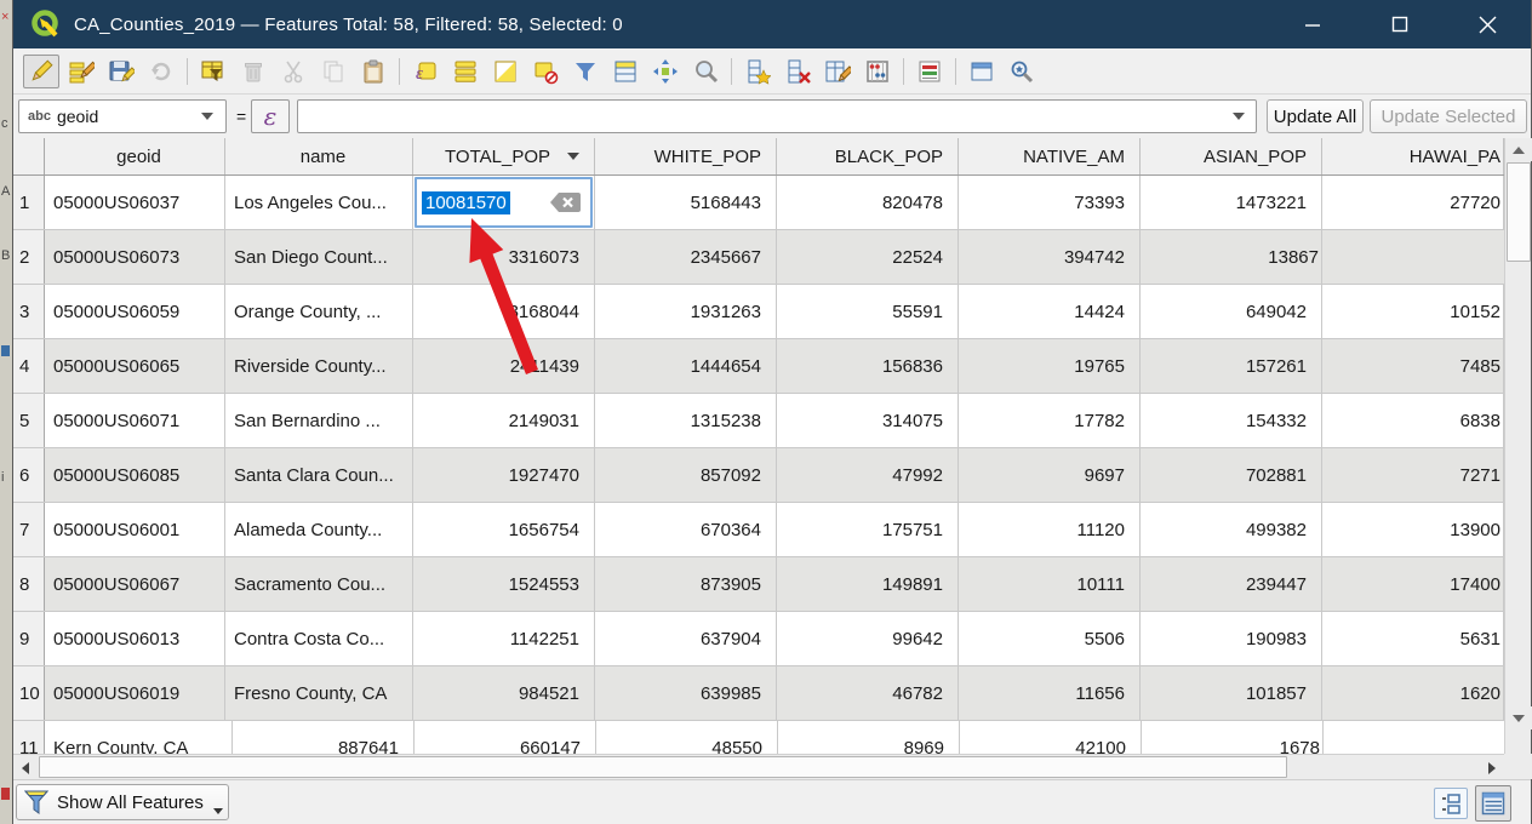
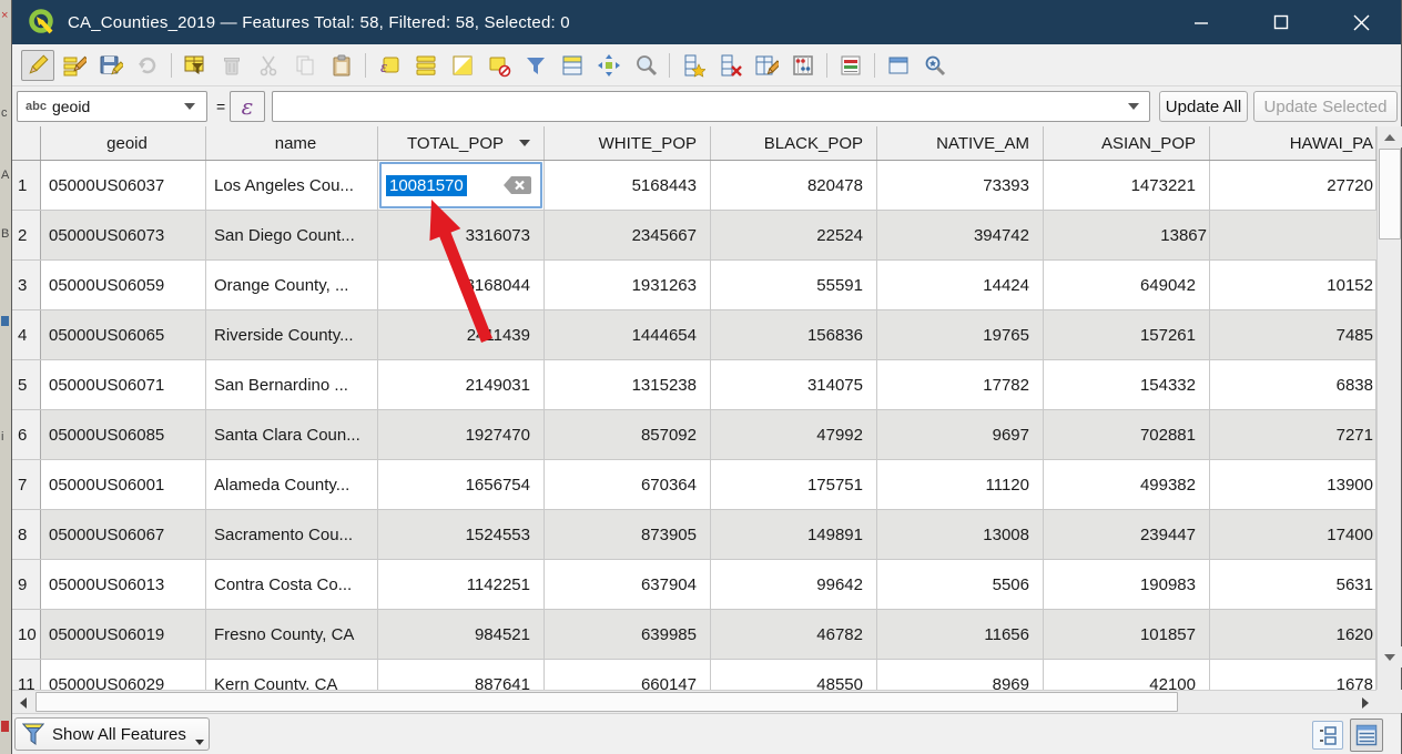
  ×
  c
  A
  B
  i
  CA_Counties_2019 — Features Total: 58, Filtered: 58, Selected: 0
  ε
  abc
  geoid
  =
  ε
  Update All
  Update Selected
  geoid
  name
  TOTAL_POP
  WHITE_POP
  BLACK_POP
  NATIVE_AM
  ASIAN_POP
  HAWAI_PA
  1
  05000US06037
  Los Angeles Cou...
  5168443
  820478
  73393
  1473221
  27720
  2
  05000US06073
  San Diego Count...
  3316073
  2345667
  22524
  394742
  13867
  3
  05000US06059
  Orange County, ...
  168044
  1931263
  55591
  14424
  649042
  10152
  4
  05000US06065
  Riverside County...
  21439
  1444654
  156836
  19765
  157261
  7485
  5
  05000US06071
  San Bernardino ...
  2149031
  1315238
  314075
  17782
  154332
  6838
  6
  05000US06085
  Santa Clara Coun...
  1927470
  857092
  47992
  9697
  702881
  7271
  7
  05000US06001
  Alameda County...
  1656754
  670364
  175751
  11120
  499382
  13900
  8
  05000US06067
  Sacramento Cou...
  1524553
  873905
  149891
- 10111
+ 13008
  239447
  17400
  9
  05000US06013
  Contra Costa Co...
  1142251
  637904
  99642
  5506
  190983
  5631
  10
  05000US06019
  Fresno County, CA
  984521
  639985
  46782
  11656
  101857
  1620
  11
+ 05000US06029
  Kern County, CA
  887641
  660147
  48550
  8969
  42100
  1678
  10081570
  Show All Features
